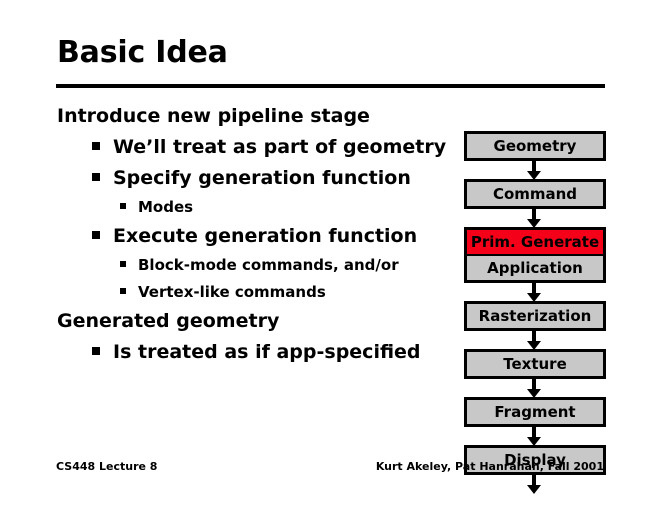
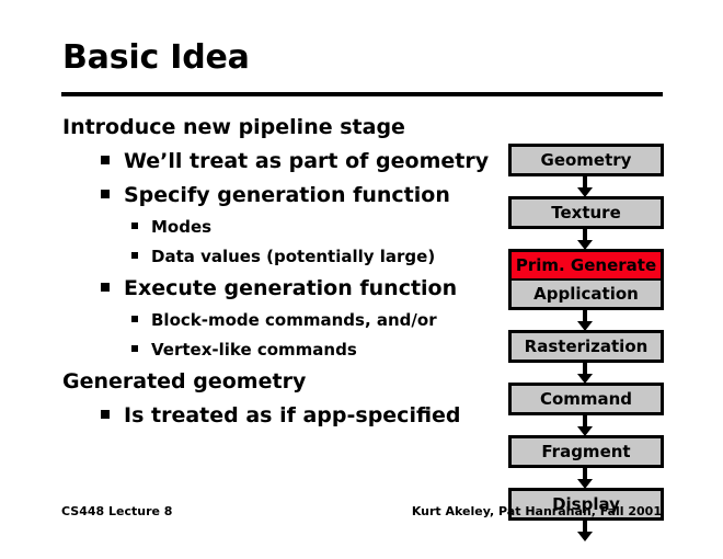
  Basic Idea
  Introduce new pipeline stage
  We’ll treat as part of geometry
  Specify generation function
  Modes
+ Data values (potentially large)
  Execute generation function
  Block-mode commands, and/or
  Vertex-like commands
  Generated geometry
  Is treated as if app-specified
  Geometry
- Command
+ Texture
  Prim. Generate
  Application
  Rasterization
- Texture
+ Command
  Fragment
  Display
  CS448 Lecture 8
  Kurt Akeley, Pat Hanrahan, Fall 2001
